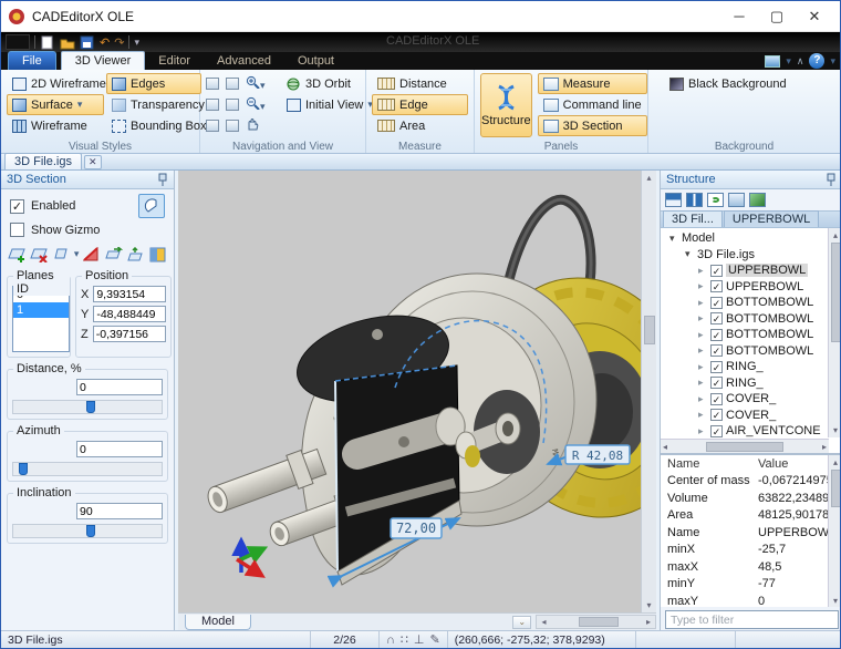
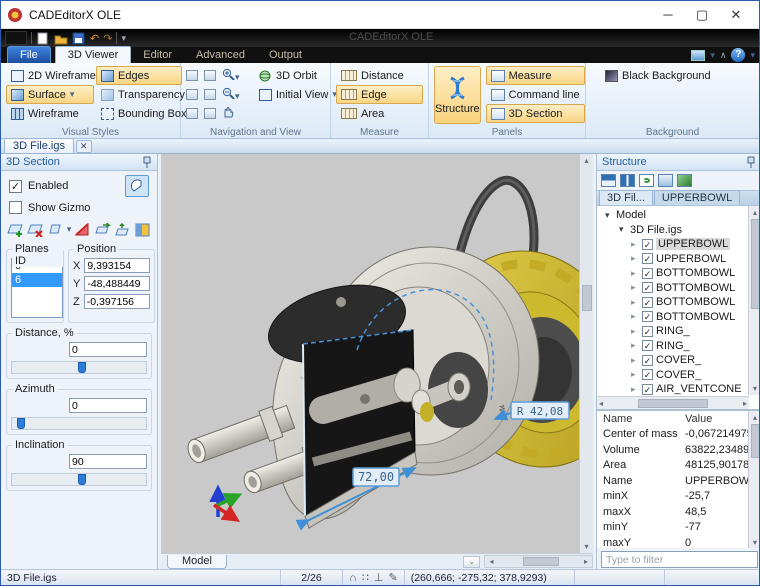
  CADEditorX OLE
  ─
  ▢
  ✕
  ↶
  ↷
  ▾
  CADEditorX OLE
  File
  3D Viewer
  Editor
  Advanced
  Output
  ▾
  ∧
  ?
  ▾
  2D Wireframe
  Surface
  ▾
  Wireframe
  Edges
  Transparency
  Bounding Box
  Visual Styles
  ▾
  3D Orbit
  ▾
  Initial View
  ▾
  Navigation and View
  Distance
  Edge
  Area
  Measure
  Structure
  Measure
  Command line
  3D Section
  Panels
  Black Background
  Background
  3D File.igs
  ✕
  3D Section
  ✓
  Enabled
  Show Gizmo
  ▾
  Planes ID
- 1
+ 6
  Position
  X
  9,393154
  Y
  -48,488449
  Z
  -0,397156
  Distance, %
  0
  Azimuth
  0
  Inclination
  90
  72,00
  R 42,08
  ▴
  ▾
  Model
  ⌄
  ◂
  ▸
  Structure
  3D Fil...
  UPPERBOWL
  ▾
  Model
  ▾
  3D File.igs
  ▸
  ✓
  UPPERBOWL
  ▸
  ✓
  UPPERBOWL
  ▸
  ✓
  BOTTOMBOWL
  ▸
  ✓
  BOTTOMBOWL
  ▸
  ✓
  BOTTOMBOWL
  ▸
  ✓
  BOTTOMBOWL
  ▸
  ✓
  RING_
  ▸
  ✓
  RING_
  ▸
  ✓
  COVER_
  ▸
  ✓
  COVER_
  ▸
  ✓
  AIR_VENTCONE
  ▴
  ▾
  ◂
  ▸
  Name
  Value
  Center of mass
  -0,06721497
  Volume
  63822,23489
  Area
  48125,90178
  Name
  UPPERBOW
  minX
  -25,7
  maxX
  48,5
  minY
  -77
  maxY
  0
  ▴
  ▾
  Type to filter
  3D File.igs
  2/26
  ∩
  ∷
  ⊥
  ✎
  (260,666; -275,32; 378,9293)
